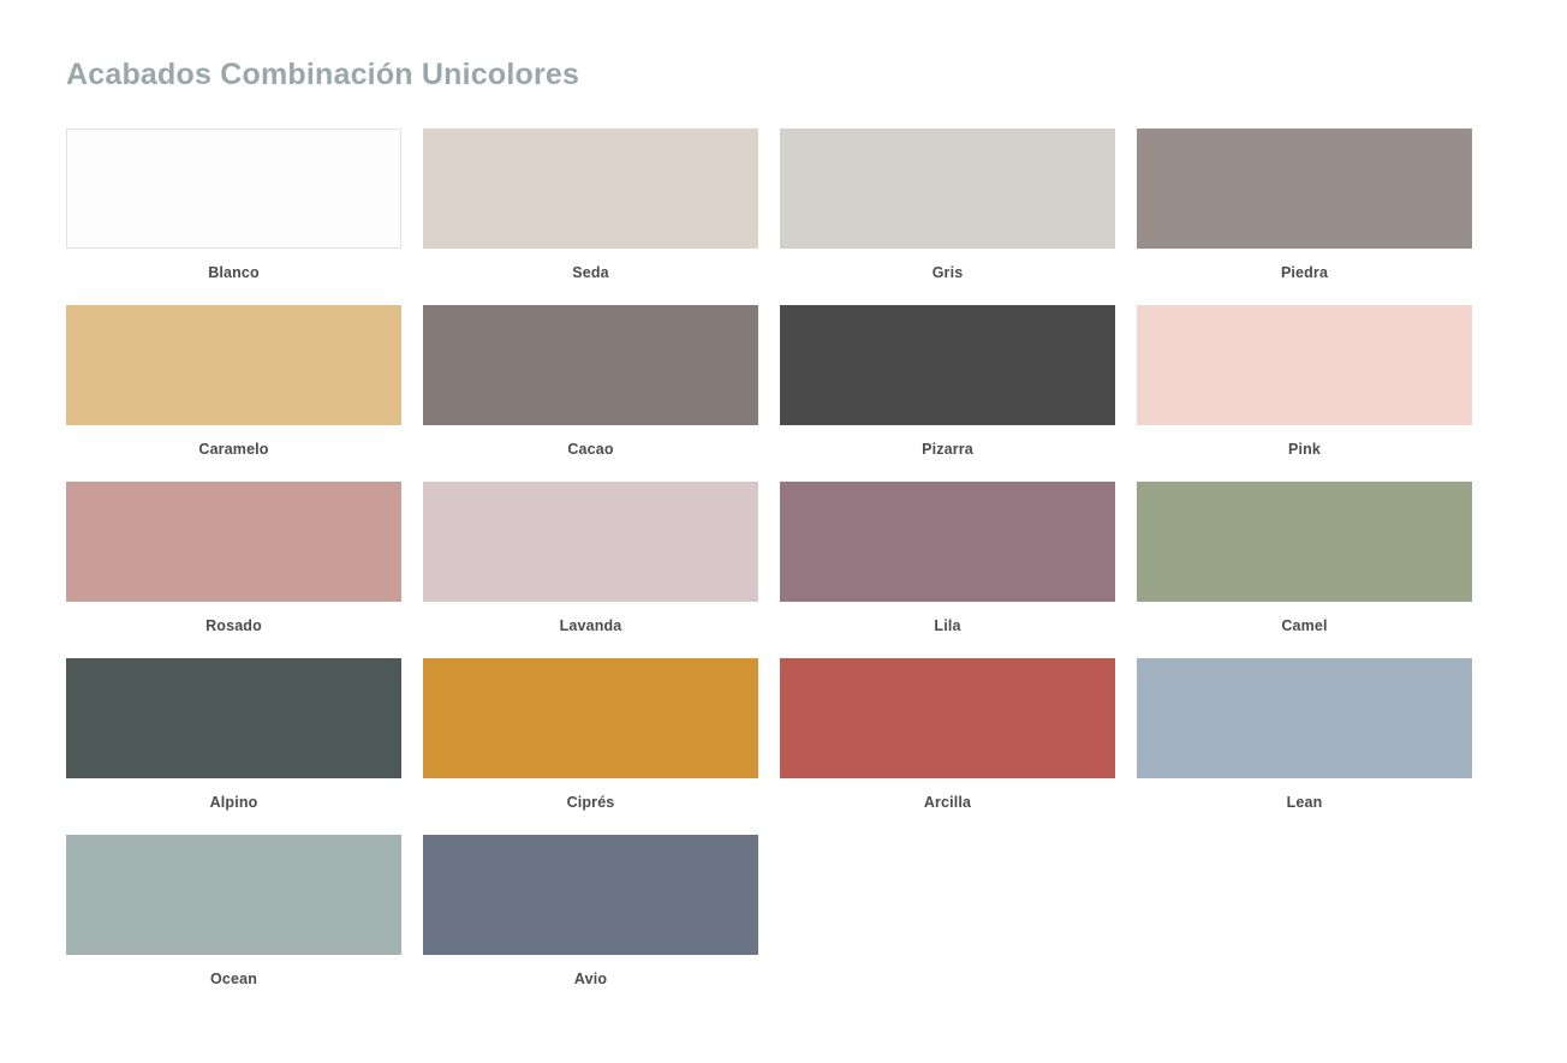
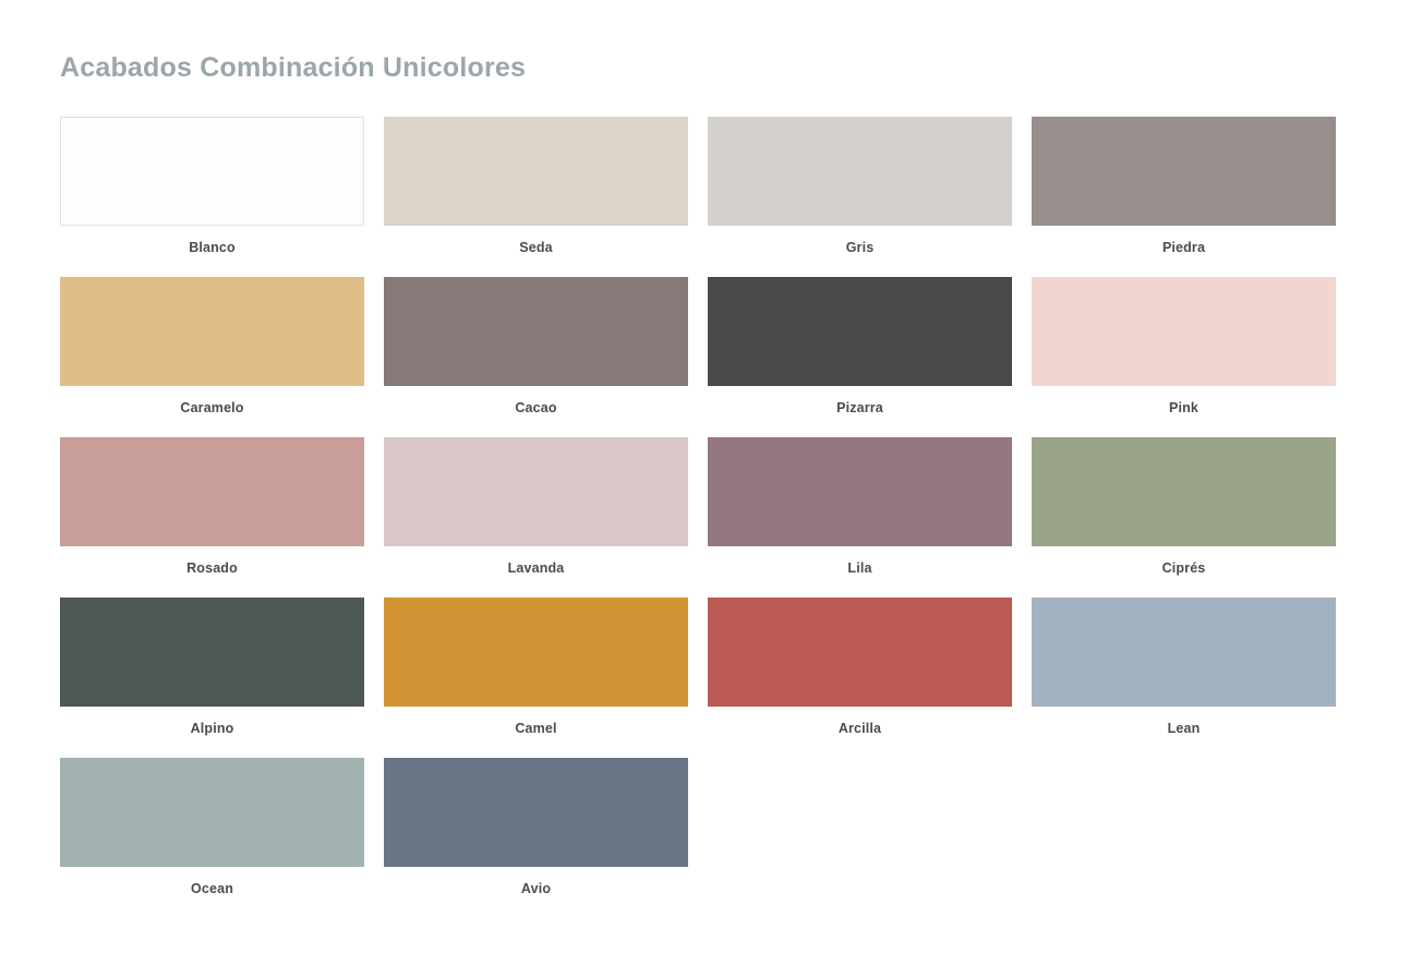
  Acabados Combinación Unicolores
  Blanco
  Seda
  Gris
  Piedra
  Caramelo
  Cacao
  Pizarra
  Pink
  Rosado
  Lavanda
  Lila
- Camel
+ Ciprés
  Alpino
- Ciprés
+ Camel
  Arcilla
  Lean
  Ocean
  Avio
